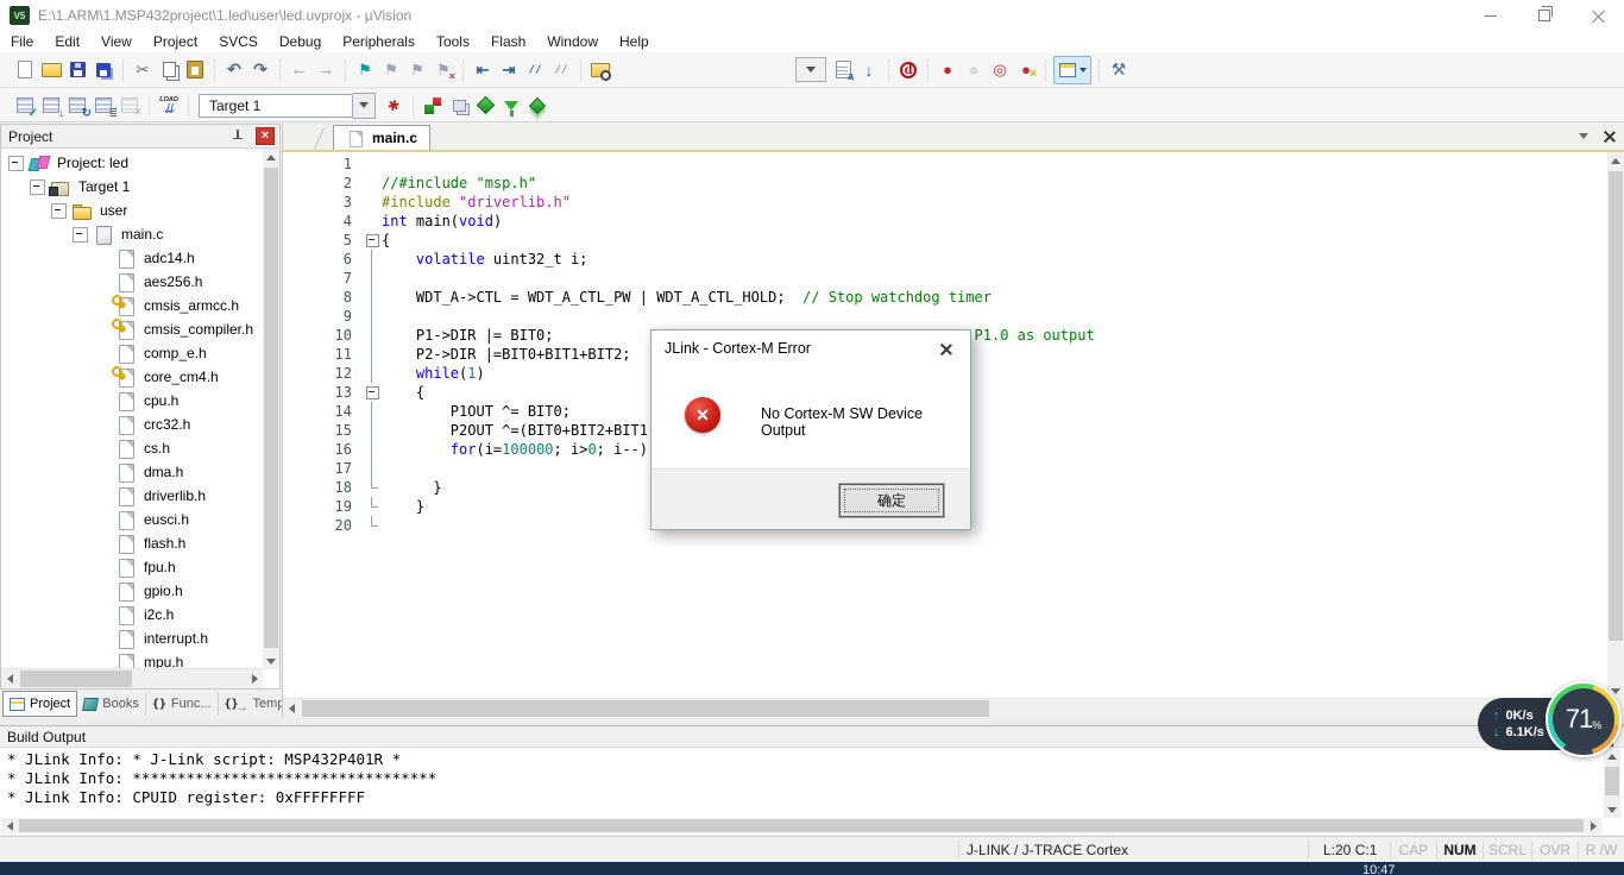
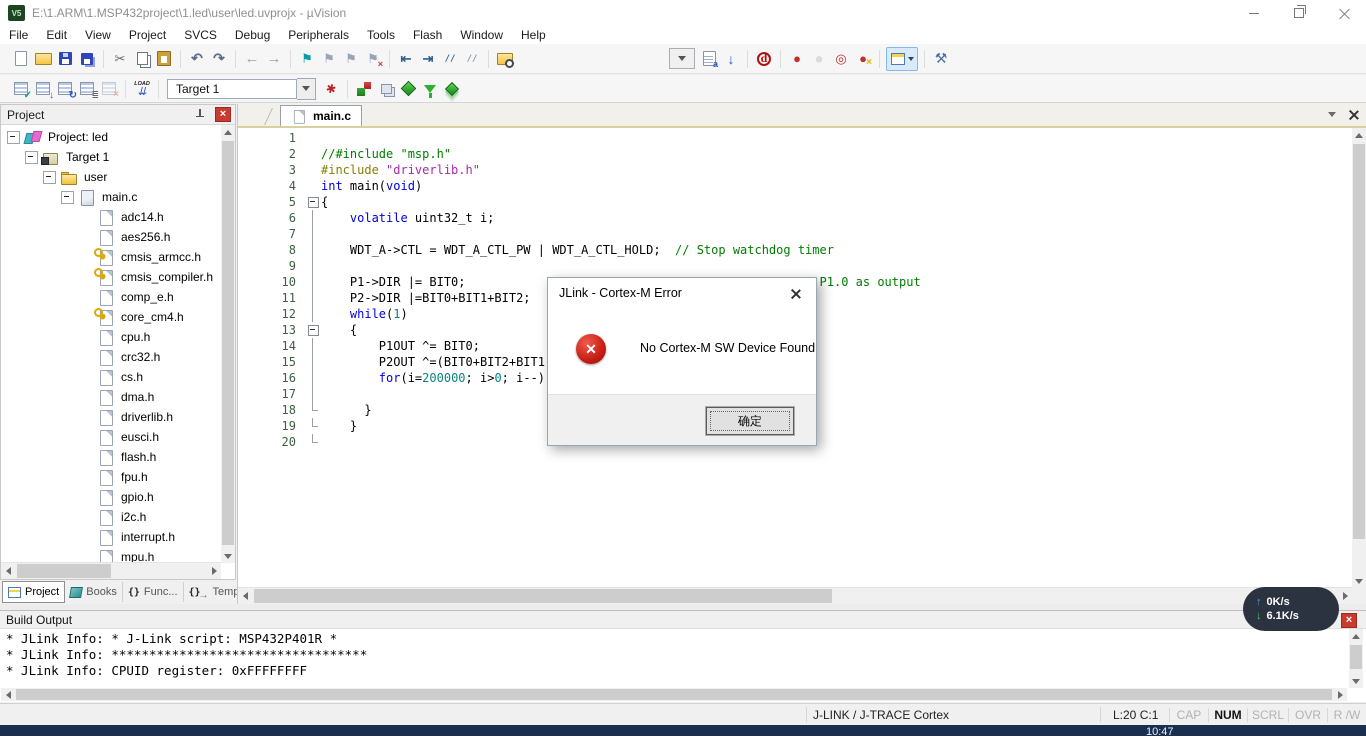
  E:\1.ARM\1.MSP432project\1.led\user\led.uvprojx - µVision
  File
  Edit
  View
  Project
  SVCS
  Debug
  Peripherals
  Tools
  Flash
  Window
  Help
  Target 1
  Project
  Project: led
  Target 1
  user
  main.c
  adc14.h
  aes256.h
  cmsis_armcc.h
  cmsis_compiler.h
  comp_e.h
  core_cm4.h
  cpu.h
  crc32.h
  cs.h
  dma.h
  driverlib.h
  eusci.h
  flash.h
  fpu.h
  gpio.h
  i2c.h
  interrupt.h
  mpu.h
  Project
  Books
  Func...
  main.c
  1
  2
  //#include "msp.h"
  3
  #include "driverlib.h"
  4
  int main(void)
  5
  {
  6
  volatile uint32_t i;
  7
  8
  WDT_A->CTL = WDT_A_CTL_PW | WDT_A_CTL_HOLD; // Stop watchdog timer
  9
  10
  P1->DIR |= BIT0; P1.0 as output
  11
  P2->DIR |=BIT0+BIT1+BIT2;
  12
  while(1)
  13
  {
  14
  P1OUT ^= BIT0;
  15
  P2OUT ^=(BIT0+BIT2+BIT1
  16
- for(i=100000; i>0; i--)
+ for(i=200000; i>0; i--)
  17
  18
  }
  19
  }
  20
  Build Output
  * JLink Info: * J-Link script: MSP432P401R *
  * JLink Info: **********************************
  * JLink Info: CPUID register: 0xFFFFFFFF
  J-LINK / J-TRACE Cortex
  L:20 C:1
  CAP
  NUM
  SCRL
  OVR
  R /W
  10:47
  JLink - Cortex-M Error
- No Cortex-M SW Device Output
+ No Cortex-M SW Device Found
  确定
  0K/s
  6.1K/s
- 71
- %
